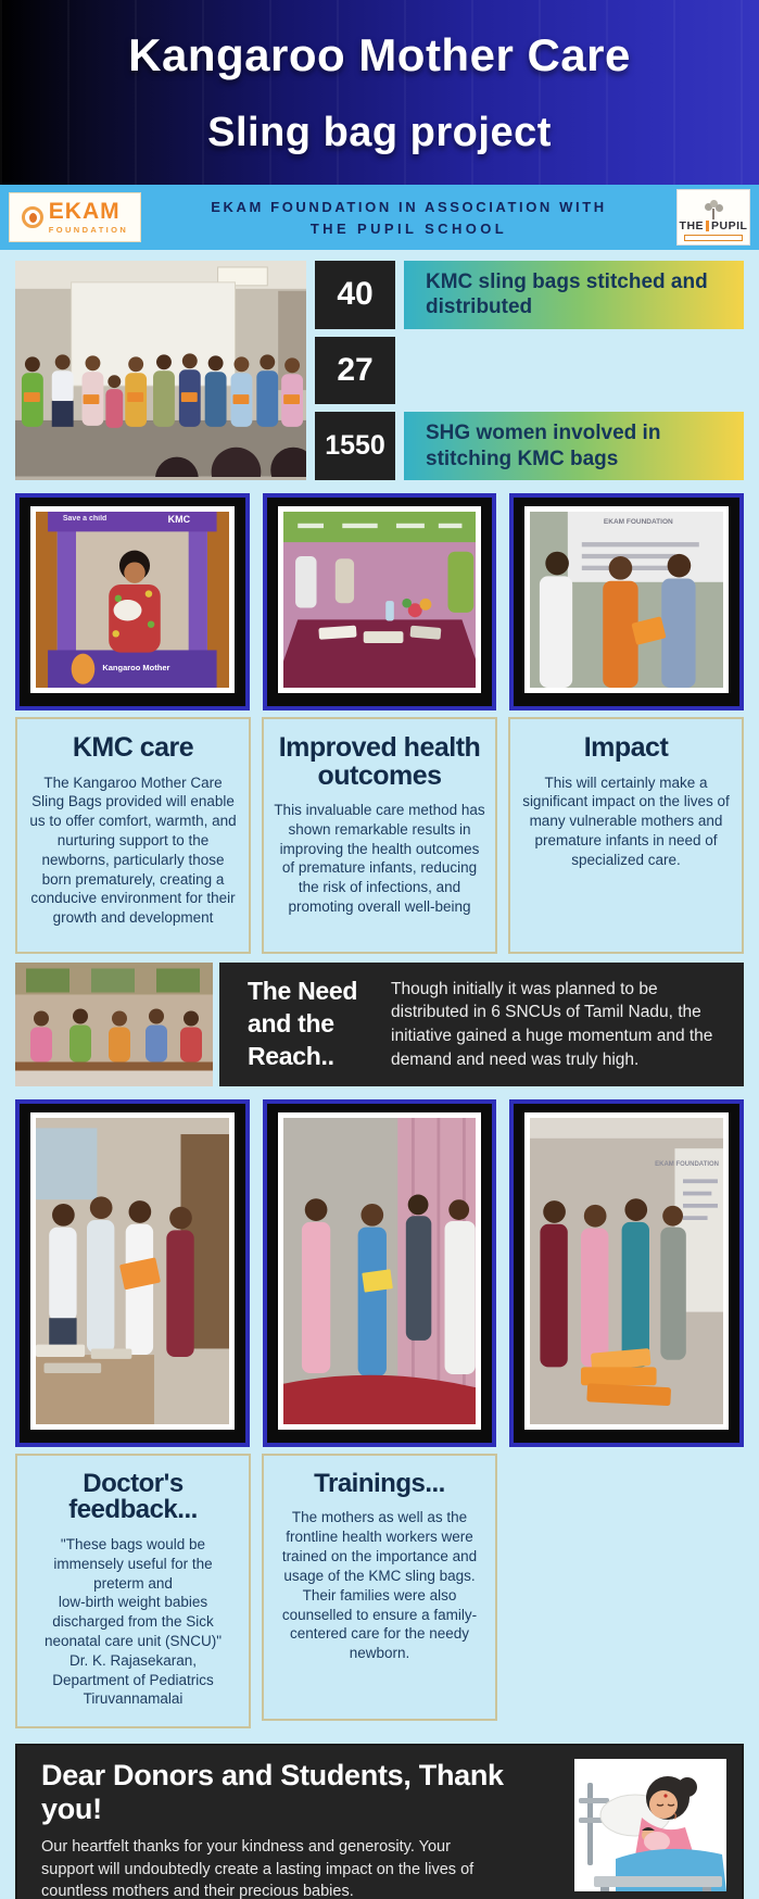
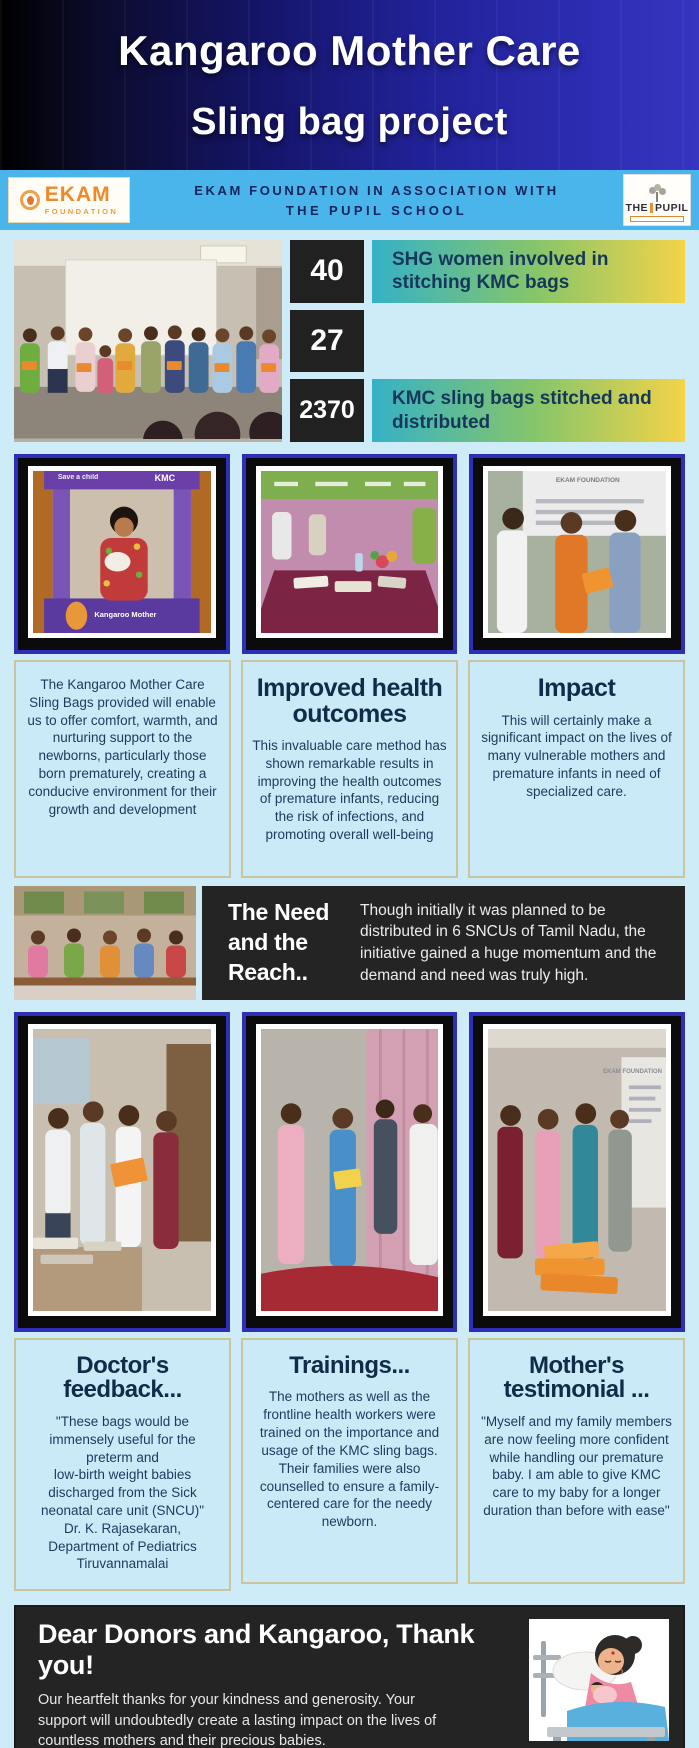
  EKAM
  FOUNDATION
  EKAM FOUNDATION IN ASSOCIATION WITH
  THE PUPIL SCHOOL
  THE
  PUPIL
  40
- KMC sling bags stitched and distributed
+ SHG women involved in stitching KMC bags
  27
- 1550
+ 2370
- SHG women involved in stitching KMC bags
+ KMC sling bags stitched and distributed
  KMC
  Kangaroo Mother
- KMC care
  The Kangaroo Mother Care Sling Bags provided will enable us to offer comfort, warmth, and nurturing support to the newborns, particularly those born prematurely, creating a conducive environment for their growth and development
  Improved health outcomes
  This invaluable care method has shown remarkable results in improving the health outcomes of premature infants, reducing the risk of infections, and promoting overall well-being
  Impact
  This will certainly make a significant impact on the lives of many vulnerable mothers and premature infants in need of specialized care.
  The Need and the Reach..
  Though initially it was planned to be distributed in 6 SNCUs of Tamil Nadu, the initiative gained a huge momentum and the demand and need was truly high.
  Doctor's feedback...
  "These bags would be immensely useful for the preterm and
  low-birth weight babies discharged from the Sick neonatal care unit (SNCU)"
  Dr. K. Rajasekaran,
  Department of Pediatrics
  Tiruvannamalai
  Trainings...
  The mothers as well as the frontline health workers were trained on the importance and usage of the KMC sling bags. Their families were also counselled to ensure a family-centered care for the needy newborn.
+ Mother's testimonial ...
+ "Myself and my family members are now feeling more confident while handling our premature baby. I am able to give KMC care to my baby for a longer duration than before with ease"
- Dear Donors and Students, Thank you!
+ Dear Donors and Kangaroo, Thank you!
  Our heartfelt thanks for your kindness and generosity. Your support will undoubtedly create a lasting impact on the lives of countless mothers and their precious babies.
